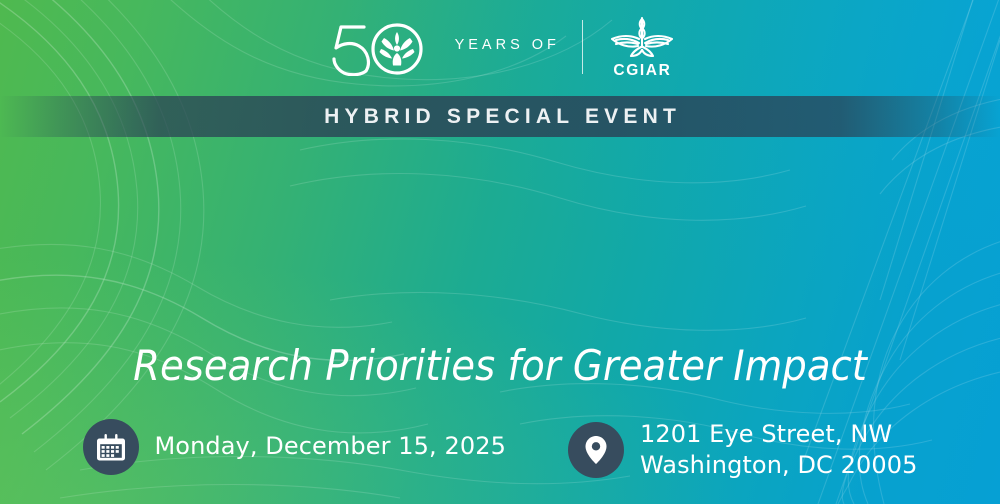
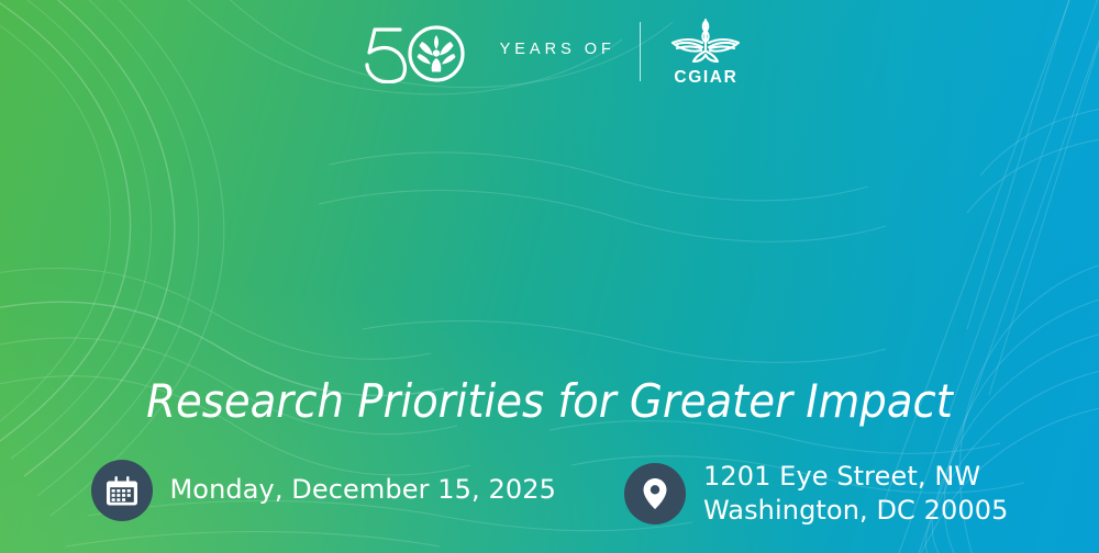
  YEARS OF
  CGIAR
- HYBRID SPECIAL EVENT
  Research Priorities for Greater Impact
  Monday, December 15, 2025
  1201 Eye Street, NW
  Washington, DC 20005
